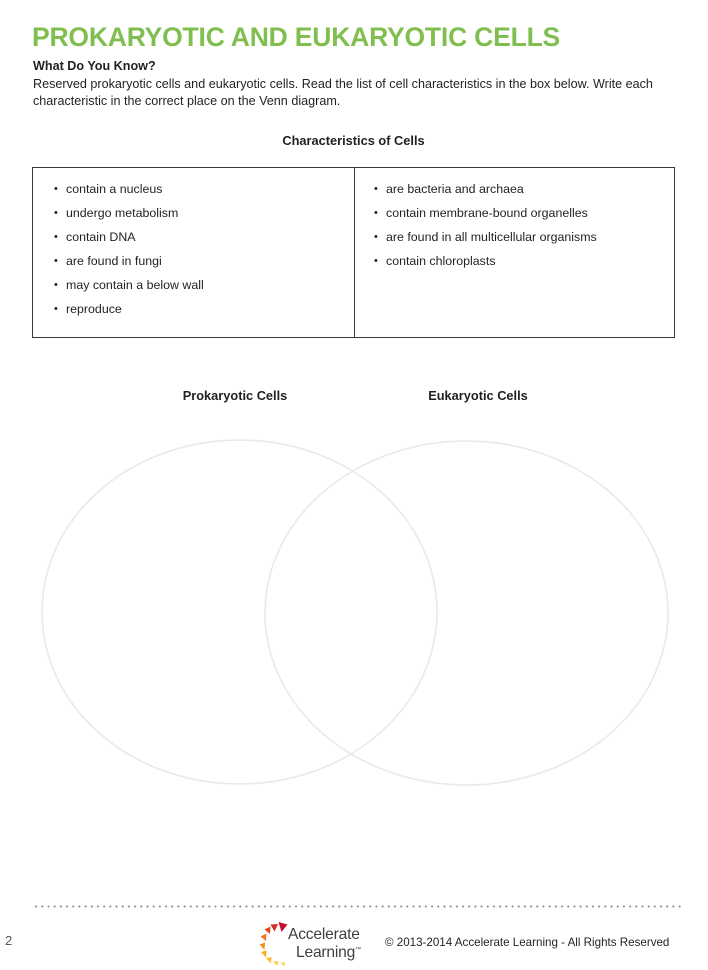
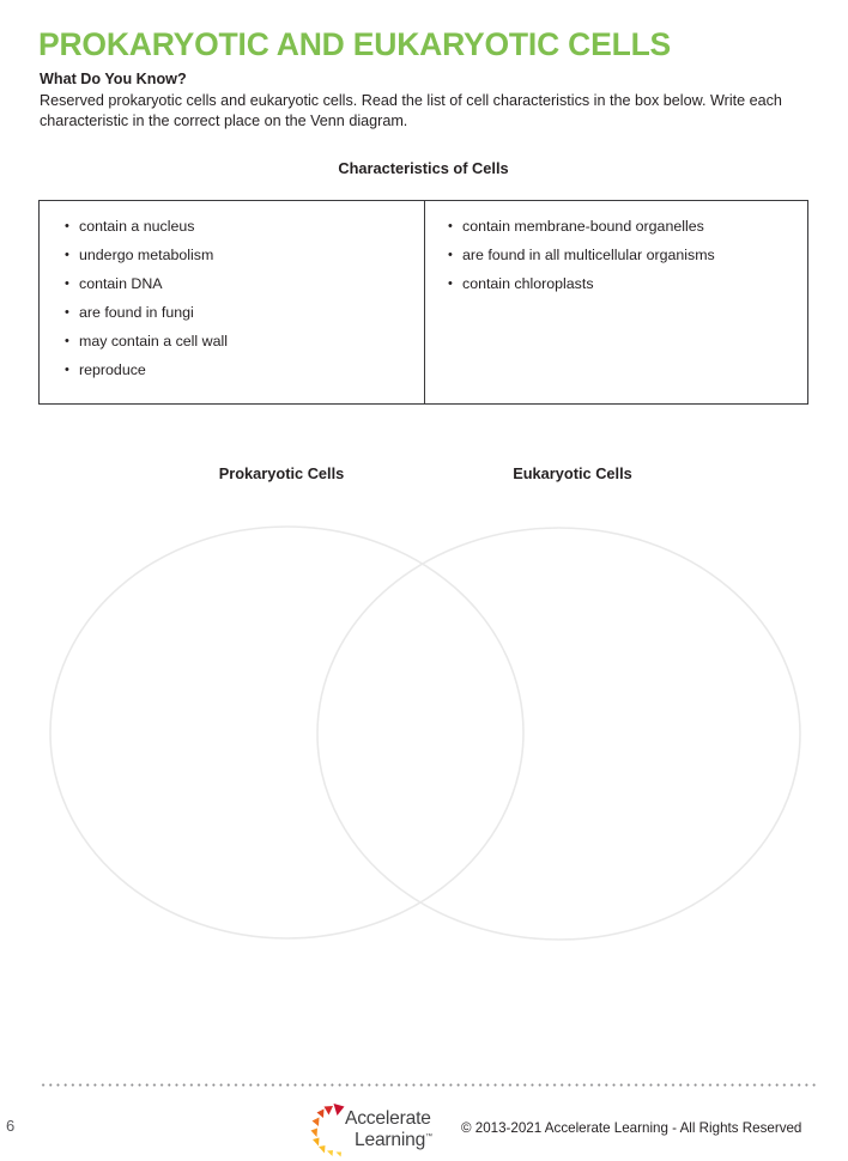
  PROKARYOTIC AND EUKARYOTIC CELLS
  What Do You Know?
  Reserved prokaryotic cells and eukaryotic cells. Read the list of cell characteristics in the box below. Write each characteristic in the correct place on the Venn diagram.
  Characteristics of Cells
  contain a nucleus
  undergo metabolism
  contain DNA
  are found in fungi
- may contain a below wall
+ may contain a cell wall
  reproduce
- are bacteria and archaea
  contain membrane-bound organelles
  are found in all multicellular organisms
  contain chloroplasts
  Prokaryotic Cells
  Eukaryotic Cells
- 2
+ 6
  Accelerate
  Learning
- © 2013-2014 Accelerate Learning - All Rights Reserved
+ © 2013-2021 Accelerate Learning - All Rights Reserved
